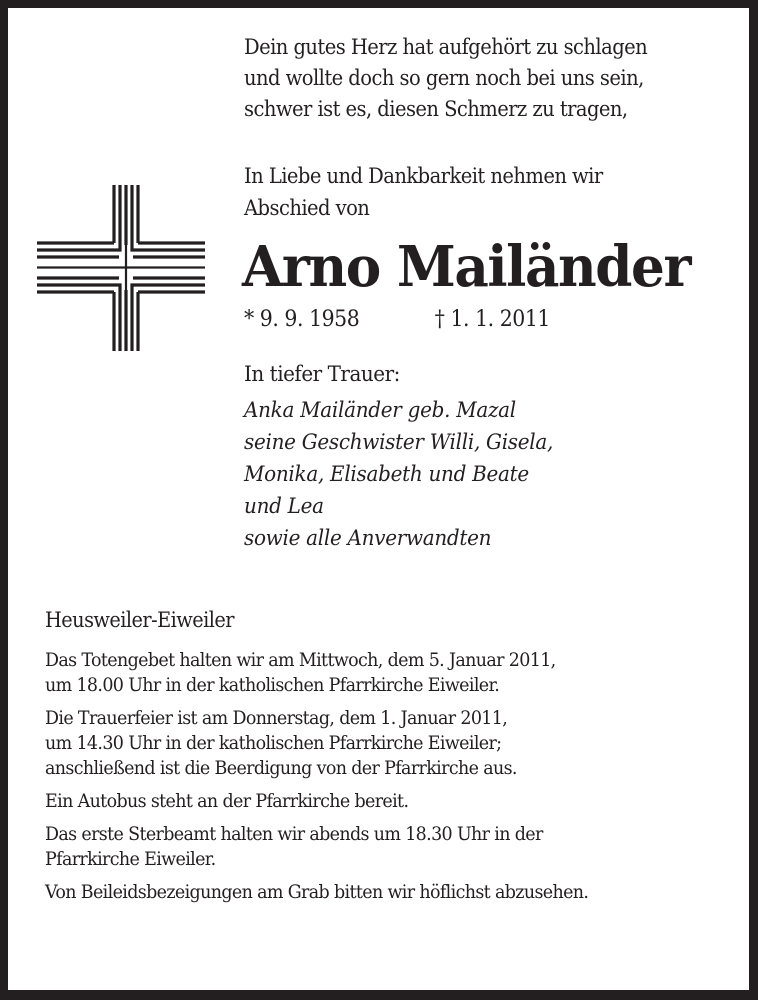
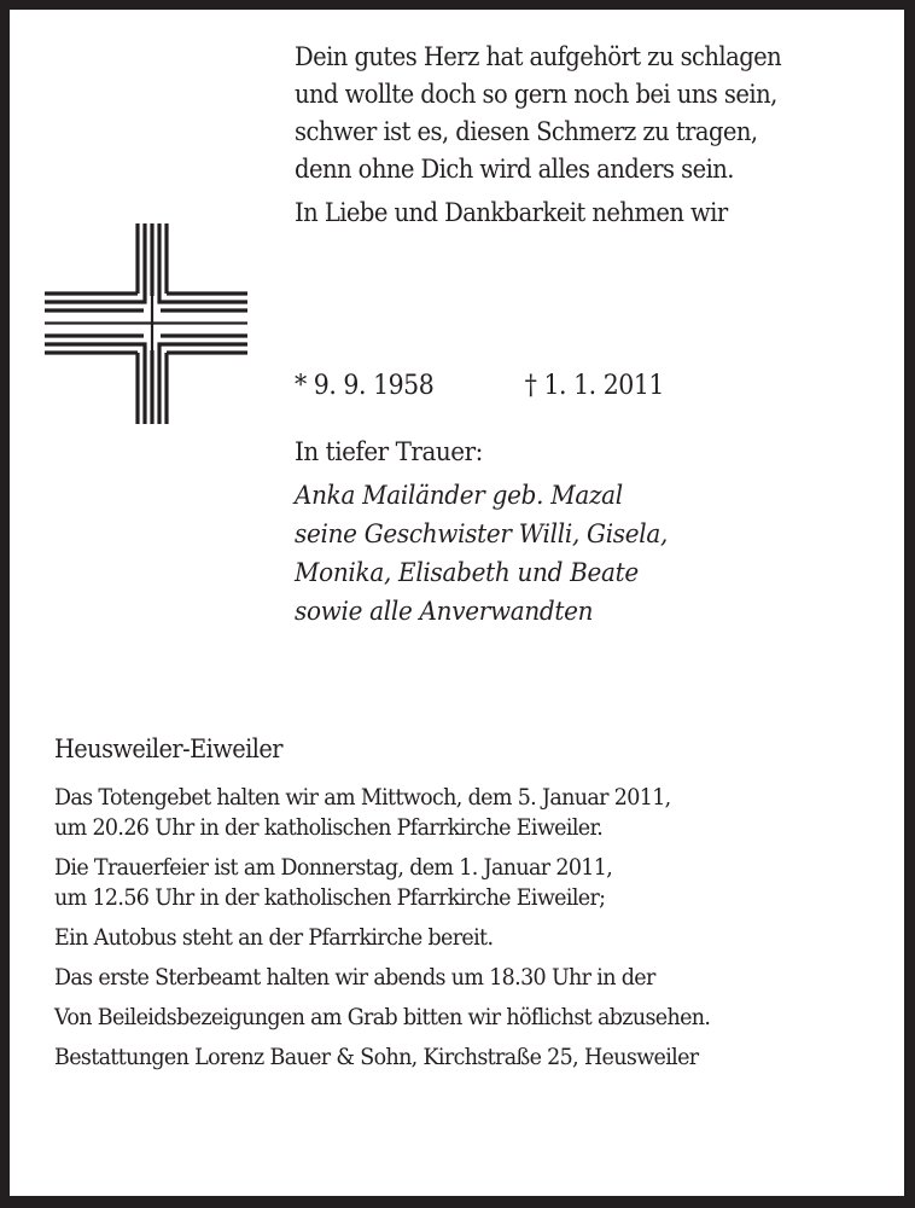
  Dein gutes Herz hat aufgehört zu schlagen
  und wollte doch so gern noch bei uns sein,
  schwer ist es, diesen Schmerz zu tragen,
+ denn ohne Dich wird alles anders sein.
  In Liebe und Dankbarkeit nehmen wir
- Abschied von
- Arno Mailänder
  * 9. 9. 1958
  † 1. 1. 2011
  In tiefer Trauer:
  Anka Mailänder geb. Mazal
  seine Geschwister Willi, Gisela,
  Monika, Elisabeth und Beate
- und Lea
  sowie alle Anverwandten
  Heusweiler-Eiweiler
  Das Totengebet halten wir am Mittwoch, dem 5. Januar 2011,
- um 18.00 Uhr in der katholischen Pfarrkirche Eiweiler.
+ um 20.26 Uhr in der katholischen Pfarrkirche Eiweiler.
  Die Trauerfeier ist am Donnerstag, dem 1. Januar 2011,
- um 14.30 Uhr in der katholischen Pfarrkirche Eiweiler;
+ um 12.56 Uhr in der katholischen Pfarrkirche Eiweiler;
- anschließend ist die Beerdigung von der Pfarrkirche aus.
  Ein Autobus steht an der Pfarrkirche bereit.
  Das erste Sterbeamt halten wir abends um 18.30 Uhr in der
- Pfarrkirche Eiweiler.
  Von Beileidsbezeigungen am Grab bitten wir höflichst abzusehen.
+ Bestattungen Lorenz Bauer & Sohn, Kirchstraße 25, Heusweiler
